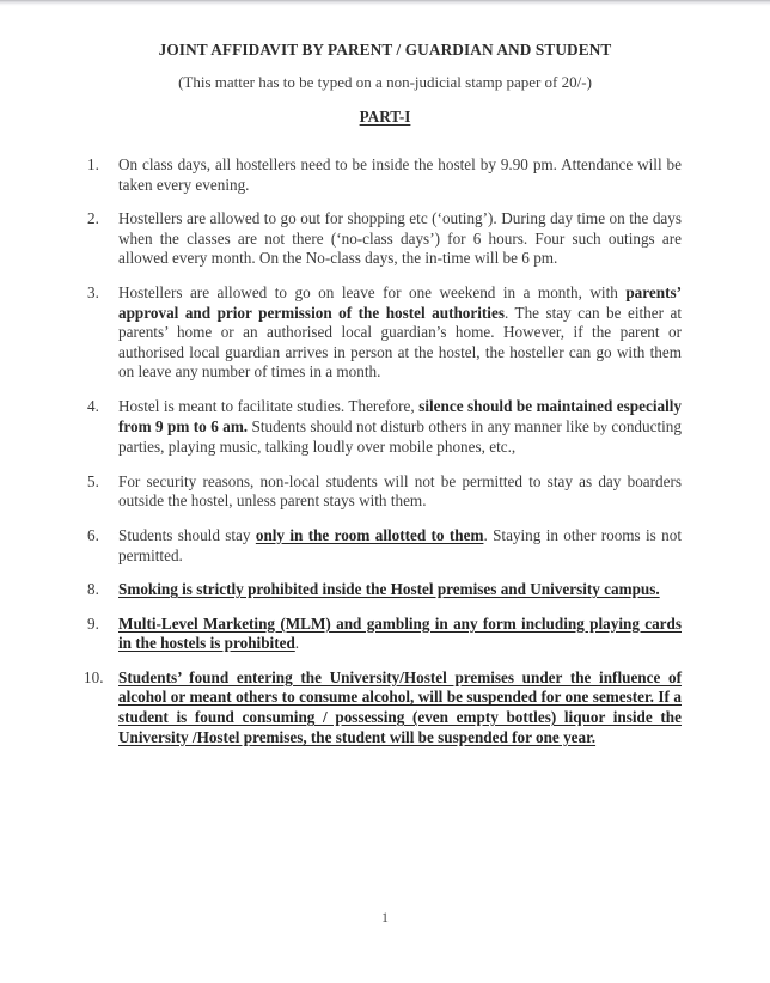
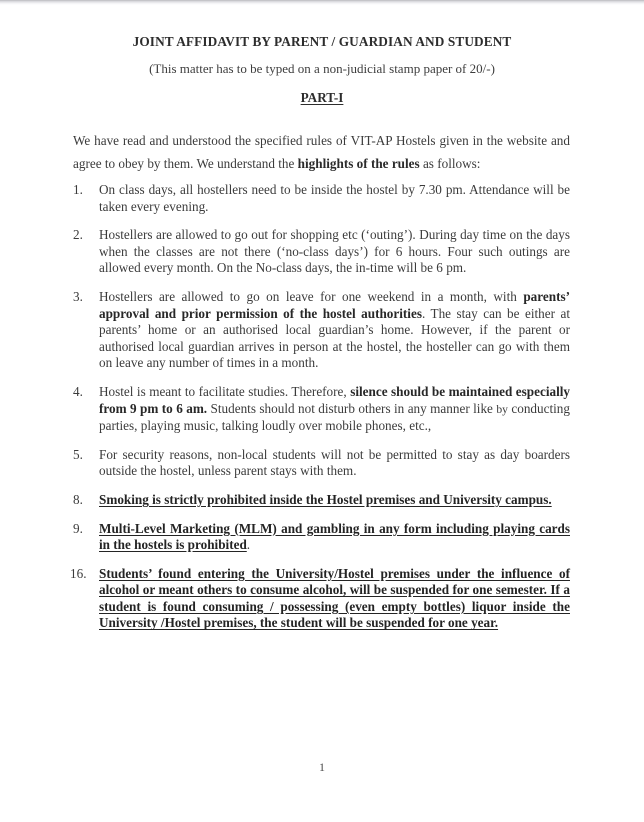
  JOINT AFFIDAVIT BY PARENT / GUARDIAN AND STUDENT
  (This matter has to be typed on a non-judicial stamp paper of 20/-)
  PART-I
+ We have read and understood the specified rules of VIT-AP Hostels given in the website and agree to obey by them. We understand the highlights of the rules as follows:
  1.
- On class days, all hostellers need to be inside the hostel by 9.90 pm. Attendance will be taken every evening.
+ On class days, all hostellers need to be inside the hostel by 7.30 pm. Attendance will be taken every evening.
  2.
  Hostellers are allowed to go out for shopping etc (‘outing’). During day time on the days when the classes are not there (‘no-class days’) for 6 hours. Four such outings are allowed every month. On the No-class days, the in-time will be 6 pm.
  3.
  Hostellers are allowed to go on leave for one weekend in a month, with parents’ approval and prior permission of the hostel authorities. The stay can be either at parents’ home or an authorised local guardian’s home. However, if the parent or authorised local guardian arrives in person at the hostel, the hosteller can go with them on leave any number of times in a month.
  4.
  Hostel is meant to facilitate studies. Therefore, silence should be maintained especially from 9 pm to 6 am. Students should not disturb others in any manner like by conducting parties, playing music, talking loudly over mobile phones, etc.,
  5.
  For security reasons, non-local students will not be permitted to stay as day boarders outside the hostel, unless parent stays with them.
- 6.
- Students should stay only in the room allotted to them. Staying in other rooms is not permitted.
  8.
  Smoking is strictly prohibited inside the Hostel premises and University campus.
  9.
  Multi-Level Marketing (MLM) and gambling in any form including playing cards in the hostels is prohibited.
- 10.
+ 16.
  Students’ found entering the University/Hostel premises under the influence of alcohol or meant others to consume alcohol, will be suspended for one semester. If a student is found consuming / possessing (even empty bottles) liquor inside the University /Hostel premises, the student will be suspended for one year.
  1
